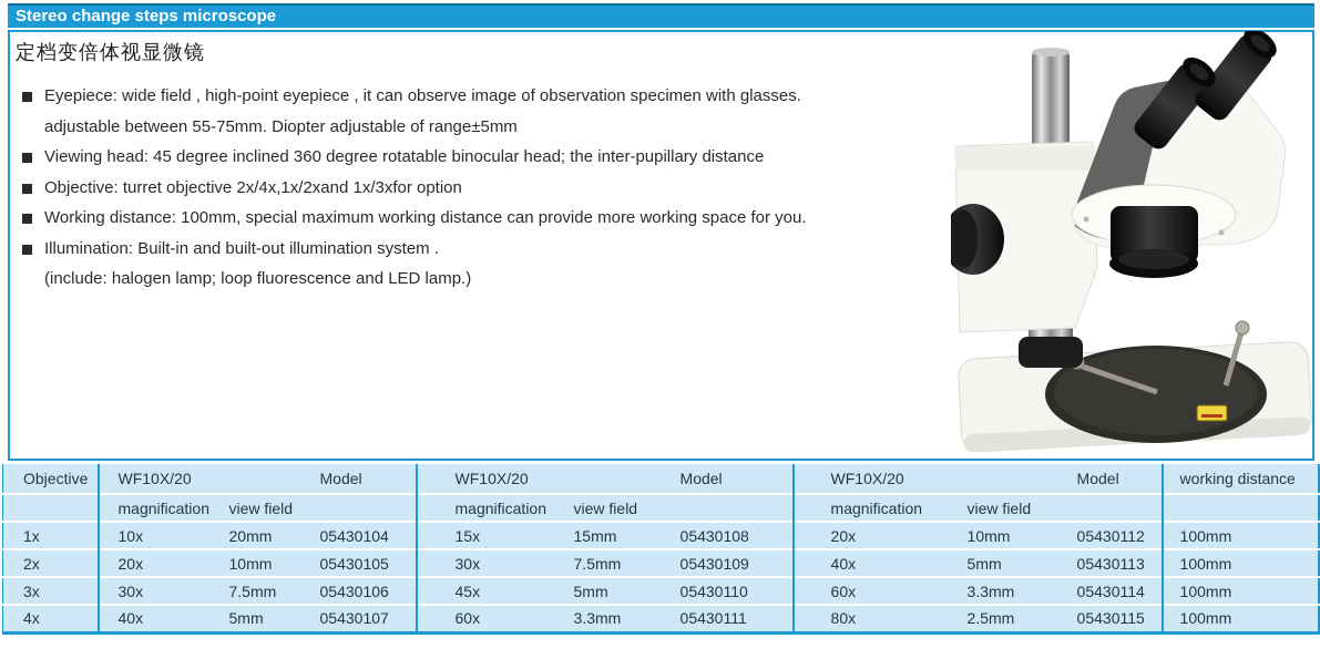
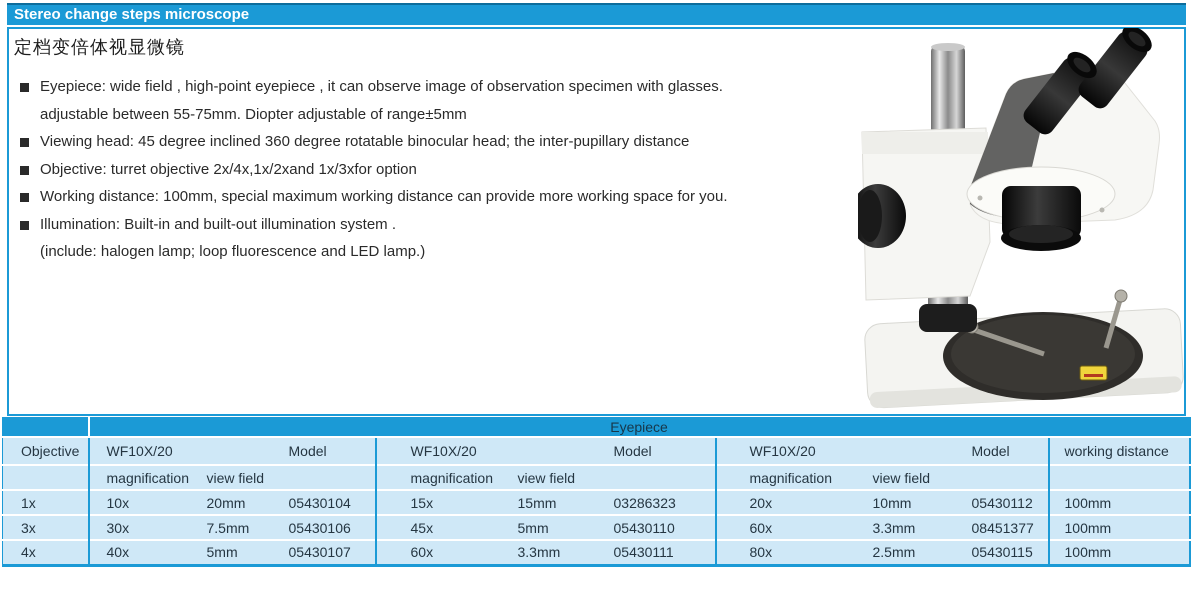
  Stereo change steps microscope
  定档变倍体视显微镜
  Eyepiece: wide field , high-point eyepiece , it can observe image of observation specimen with glasses.
  adjustable between 55-75mm. Diopter adjustable of range±5mm
  Viewing head: 45 degree inclined 360 degree rotatable binocular head; the inter-pupillary distance
  Objective: turret objective 2x/4x,1x/2xand 1x/3xfor option
  Working distance: 100mm, special maximum working distance can provide more working space for you.
  Illumination: Built-in and built-out illumination system .
  (include: halogen lamp; loop fluorescence and LED lamp.)
+ 	Eyepiece
  Objective	WF10X/20	Model	WF10X/20	Model	WF10X/20	Model	working distance
  	magnification	view field		magnification	view field		magnification	view field
- 1x	10x	20mm	05430104	15x	15mm	05430108	20x	10mm	05430112	100mm
+ 1x	10x	20mm	05430104	15x	15mm	03286323	20x	10mm	05430112	100mm
- 2x	20x	10mm	05430105	30x	7.5mm	05430109	40x	5mm	05430113	100mm
- 3x	30x	7.5mm	05430106	45x	5mm	05430110	60x	3.3mm	05430114	100mm
+ 3x	30x	7.5mm	05430106	45x	5mm	05430110	60x	3.3mm	08451377	100mm
  4x	40x	5mm	05430107	60x	3.3mm	05430111	80x	2.5mm	05430115	100mm
